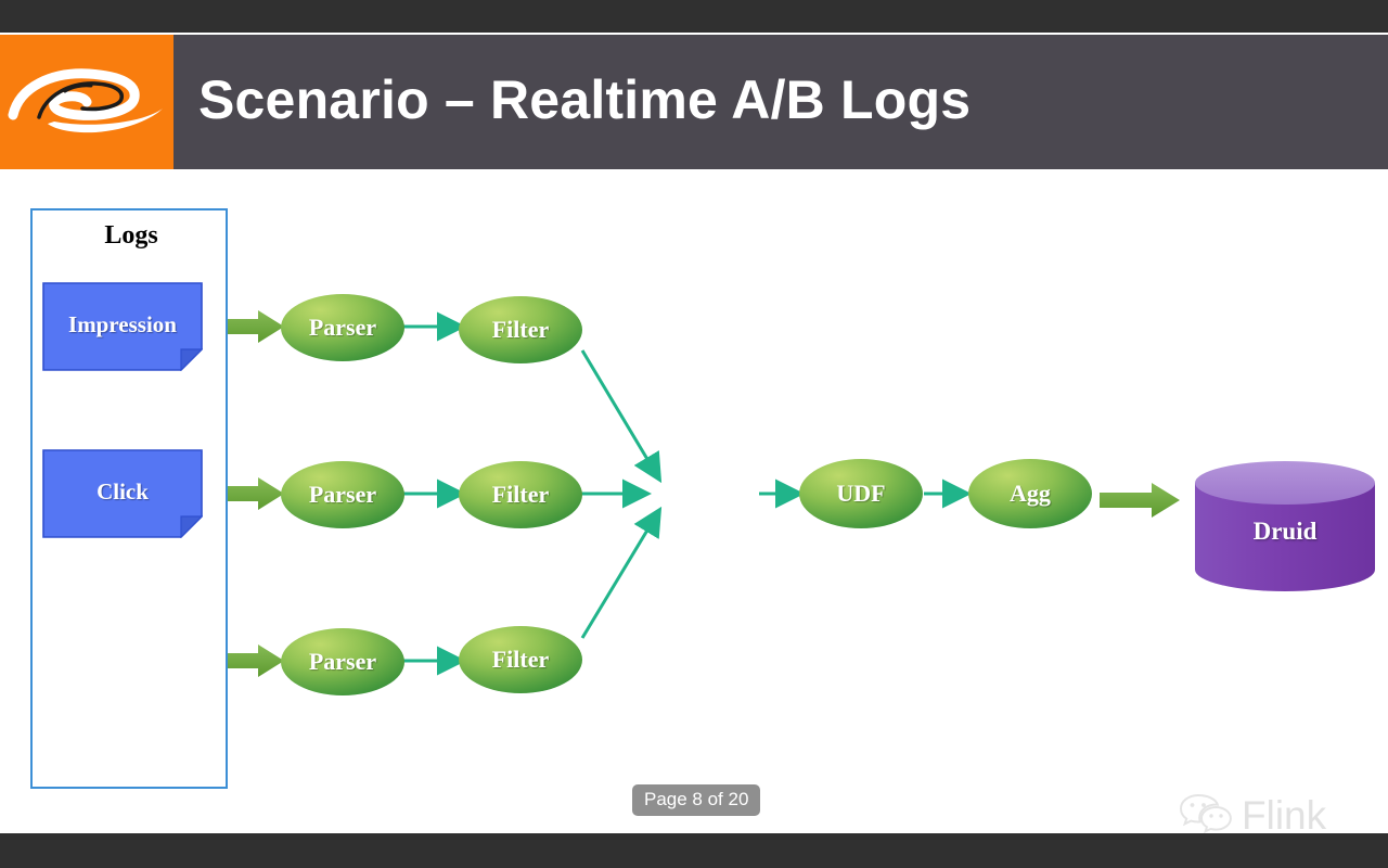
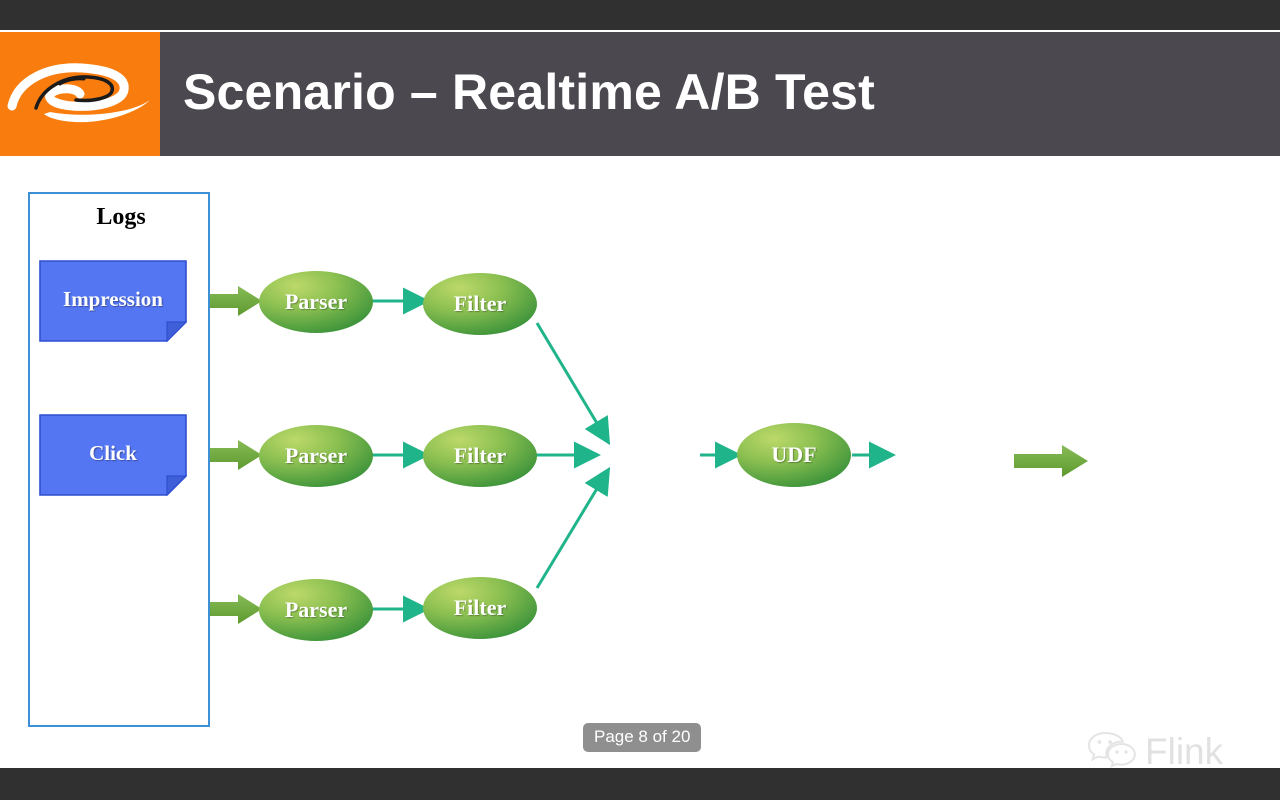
- Scenario – Realtime A/B Logs
+ Scenario – Realtime A/B Test
  Logs
  Impression
  Click
  Parser
  Filter
  Parser
  Filter
  Parser
  Filter
  UDF
- Agg
- Druid
  Page 8 of 20
  Flink
